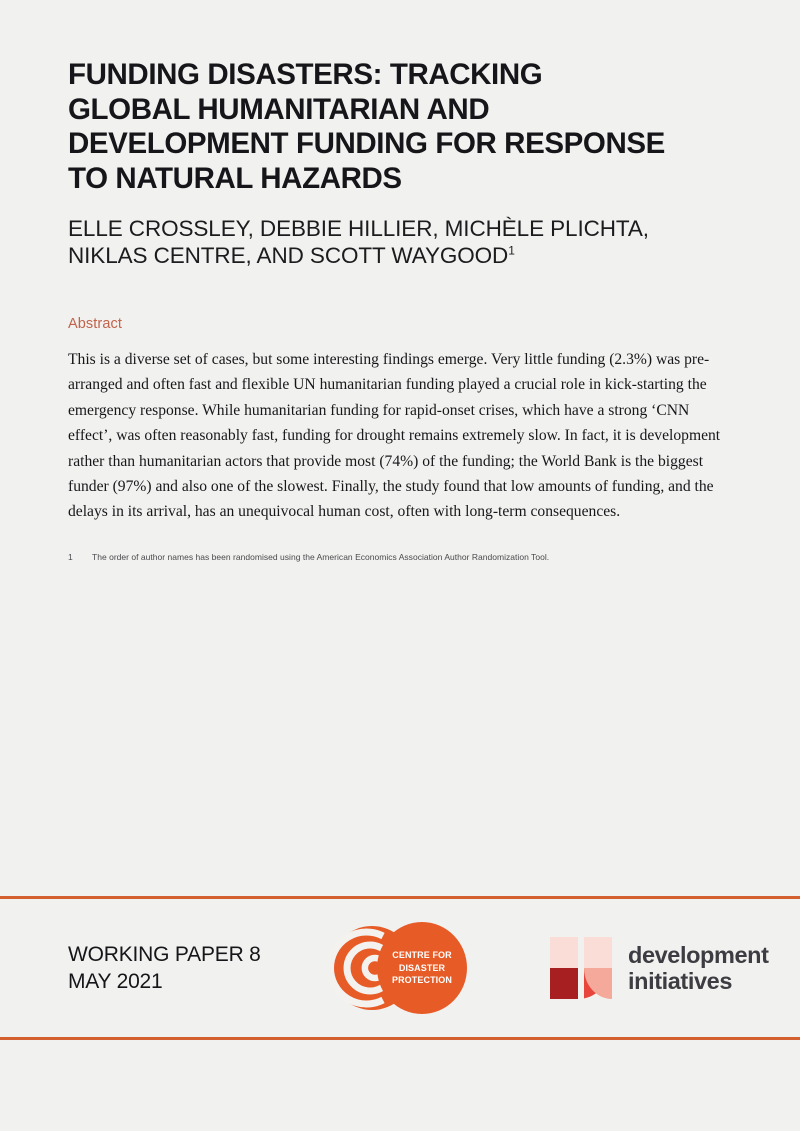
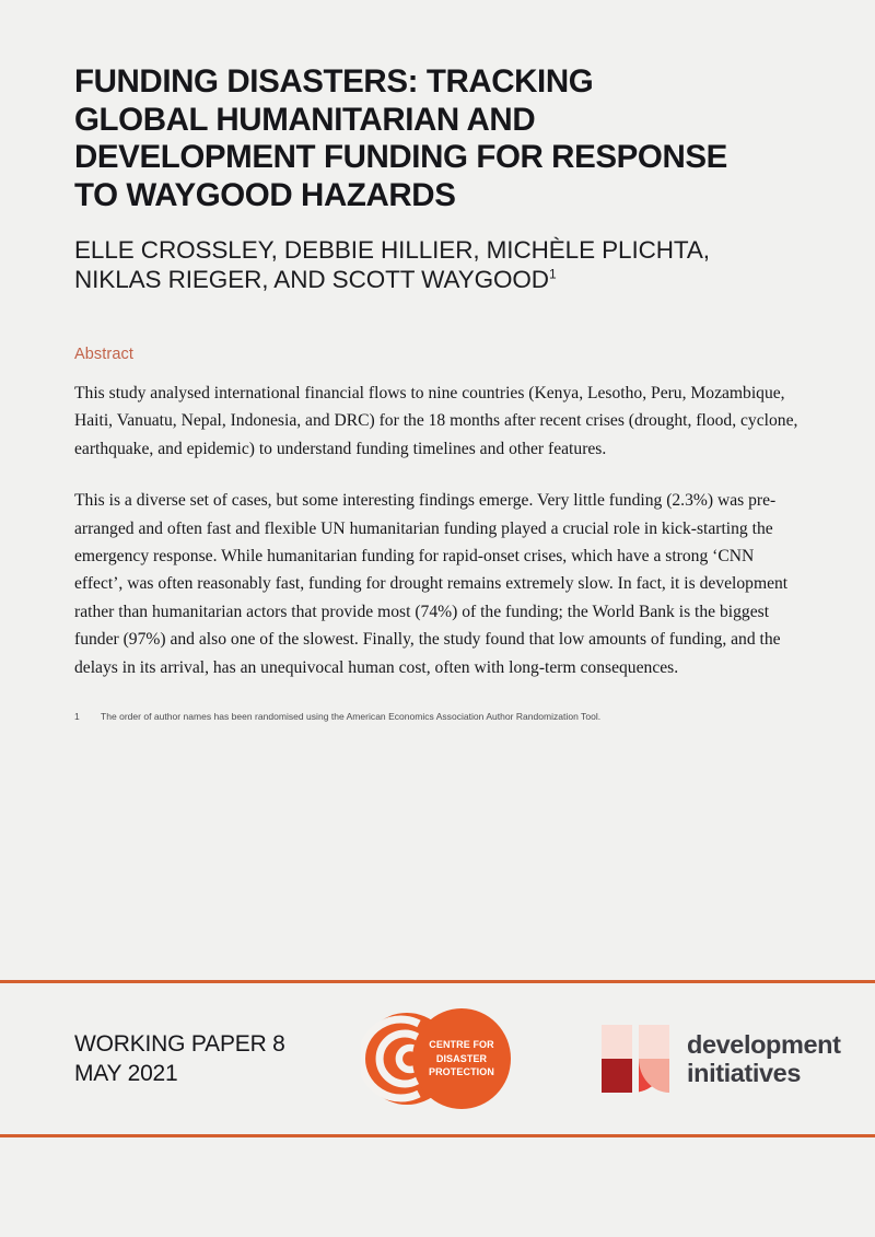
- FUNDING DISASTERS: TRACKING GLOBAL HUMANITARIAN AND DEVELOPMENT FUNDING FOR RESPONSE TO NATURAL HAZARDS
+ FUNDING DISASTERS: TRACKING GLOBAL HUMANITARIAN AND DEVELOPMENT FUNDING FOR RESPONSE TO WAYGOOD HAZARDS
- ELLE CROSSLEY, DEBBIE HILLIER, MICHÈLE PLICHTA, NIKLAS CENTRE, AND SCOTT WAYGOOD1
+ ELLE CROSSLEY, DEBBIE HILLIER, MICHÈLE PLICHTA, NIKLAS RIEGER, AND SCOTT WAYGOOD1
  Abstract
+ This study analysed international financial flows to nine countries (Kenya, Lesotho, Peru, Mozambique, Haiti, Vanuatu, Nepal, Indonesia, and DRC) for the 18 months after recent crises (drought, flood, cyclone, earthquake, and epidemic) to understand funding timelines and other features.
  This is a diverse set of cases, but some interesting findings emerge. Very little funding (2.3%) was pre-arranged and often fast and flexible UN humanitarian funding played a crucial role in kick-starting the emergency response. While humanitarian funding for rapid-onset crises, which have a strong ‘CNN effect’, was often reasonably fast, funding for drought remains extremely slow. In fact, it is development rather than humanitarian actors that provide most (74%) of the funding; the World Bank is the biggest funder (97%) and also one of the slowest. Finally, the study found that low amounts of funding, and the delays in its arrival, has an unequivocal human cost, often with long-term consequences.
  1
  The order of author names has been randomised using the American Economics Association Author Randomization Tool.
  WORKING PAPER 8
  MAY 2021
  CENTRE FOR
  DISASTER
  PROTECTION
  development
  initiatives
